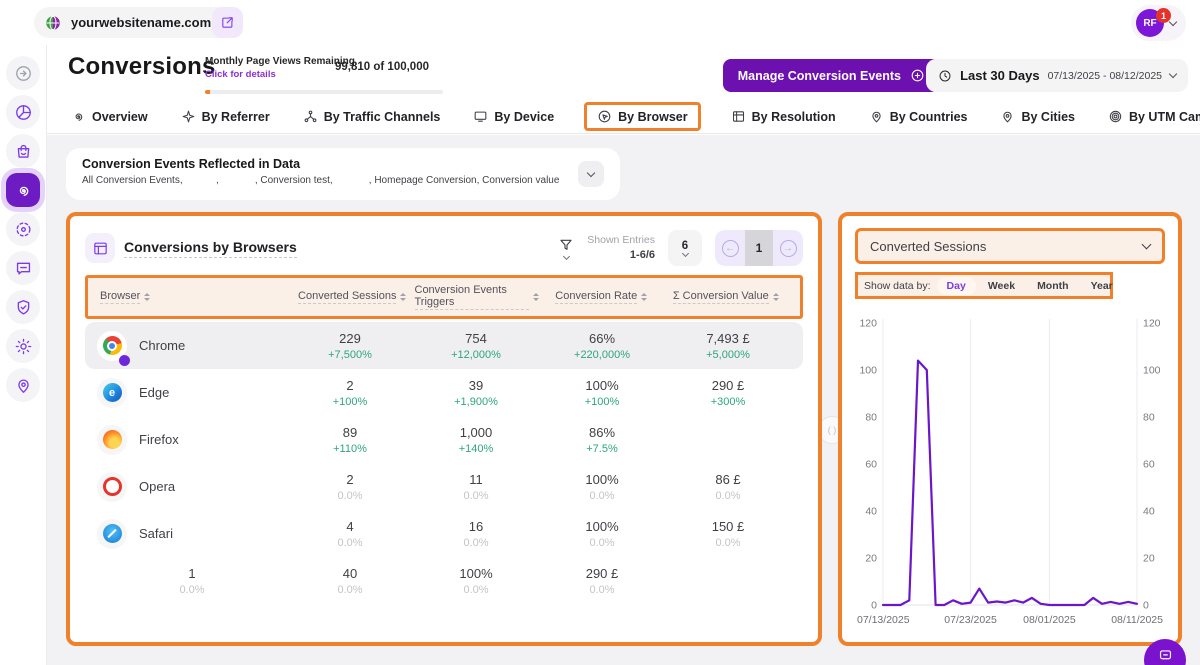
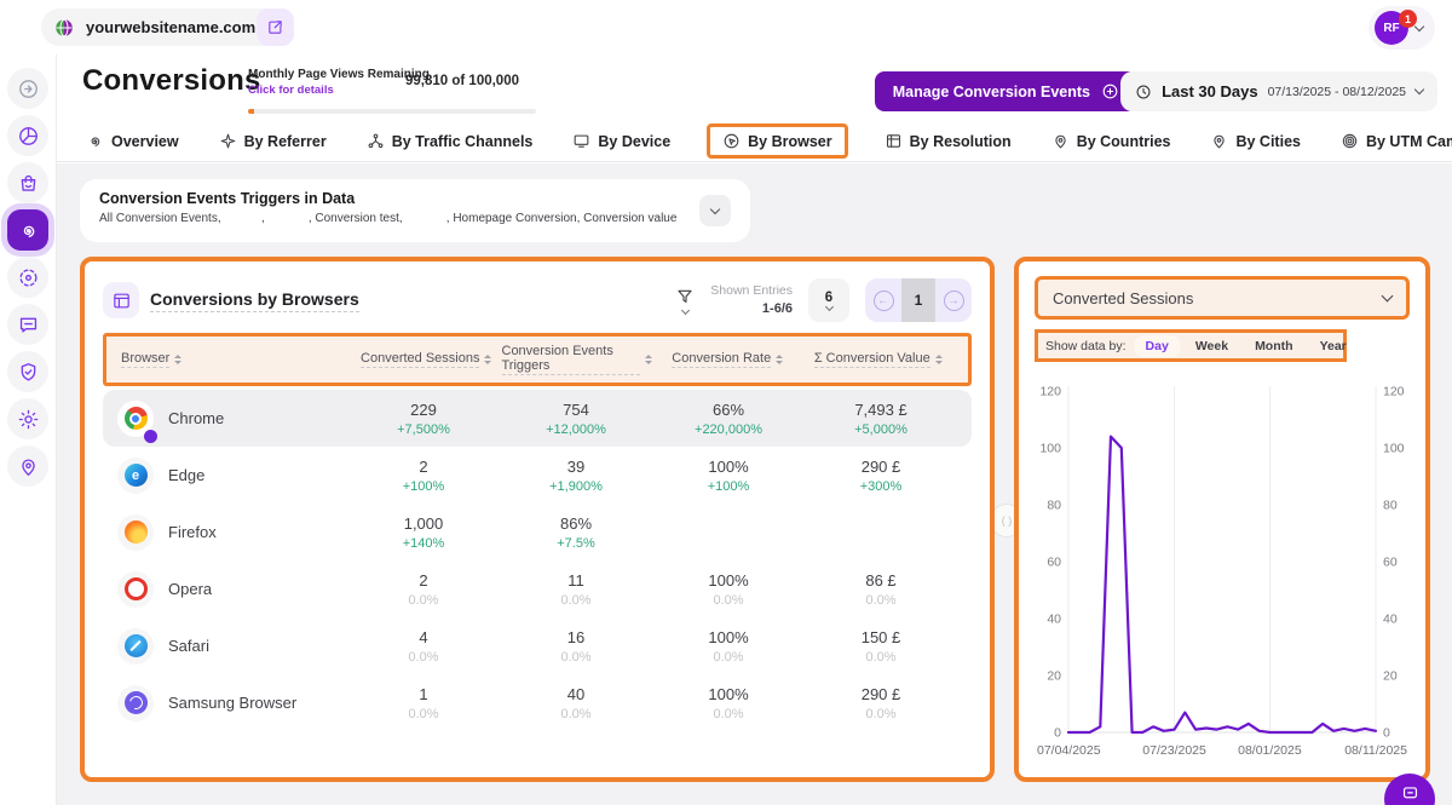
  yourwebsitename.com
  RF
  1
  Conversions
  Monthly Page Views Remaining
  Click for details
  99,810 of 100,000
  Manage Conversion Events
  Last 30 Days
  07/13/2025 - 08/12/2025
  Overview
  By Referrer
  By Traffic Channels
  By Device
  By Browser
  By Resolution
  By Countries
  By Cities
- Conversion Events Reflected in Data
+ Conversion Events Triggers in Data
  All Conversion Events, , , Conversion test, , Homepage Conversion, Conversion value
  ( )
  Conversions by Browsers
  Shown Entries
  1-6/6
  6
  ←
  1
  →
  Browser
  Converted Sessions
  Conversion Events Triggers
  Conversion Rate
  Σ Conversion Value
  Chrome
  229
  +7,500%
  754
  +12,000%
  66%
  +220,000%
  7,493 £
  +5,000%
  e
  Edge
  2
  +100%
  39
  +1,900%
  100%
  +100%
  290 £
  +300%
  Firefox
- 89
- +110%
  1,000
  +140%
  86%
  +7.5%
  Opera
  2
  0.0%
  11
  0.0%
  100%
  0.0%
  86 £
  0.0%
  Safari
  4
  0.0%
  16
  0.0%
  100%
  0.0%
  150 £
  0.0%
+ Samsung Browser
  1
  0.0%
  40
  0.0%
  100%
  0.0%
  290 £
  0.0%
  Converted Sessions
  Show data by:
  Day
  Week
  Month
  Year
  0
  0
  20
  20
  40
  40
  60
  60
  80
  80
  100
  100
  120
  120
- 07/13/2025
+ 07/04/2025
  07/23/2025
  08/01/2025
  08/11/2025
